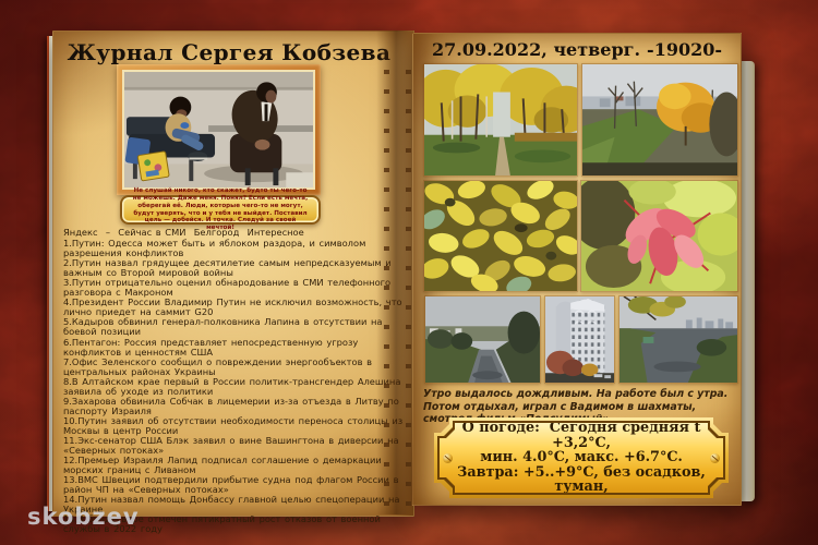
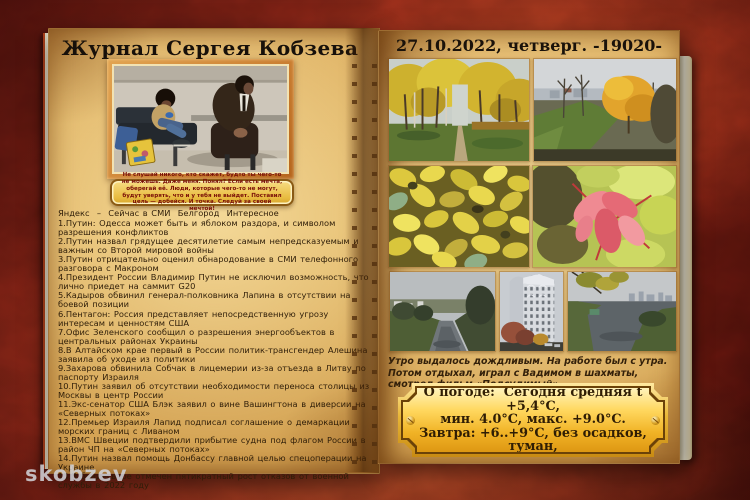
  Журнал Сергея Кобзев
  Яндекс – Сейчас в СМИ Белгород Интересное
  1.Путин: Одесса может быть и яблоком раздора, и символом разрешения конфликтов
  2.Путин назвал грядущее десятилетие самым непредсказуемы важным со Второй мировой войны
  3.Путин отрицательно оценил обнародование в СМИ телефонн разговора с Макроном
  4.Президент России Владимир Путин не исключил возможност лично приедет на саммит G20
  5.Кадыров обвинил генерал-полковника Лапина в отсутствии н боевой позиции
- 6.Пентагон: Россия представляет непосредственную угрозу конфликтов и ценностям США
+ 6.Пентагон: Россия представляет непосредственную угрозу интересам и ценностям США
- 7.Офис Зеленского сообщил о повреждении энергообъектов в центральных районах Украины
+ 7.Офис Зеленского сообщил о разрешения энергообъектов в центральных районах Украины
  8.В Алтайском крае первый в России политик-трансгендер Але заявила об уходе из политики
  9.Захарова обвинила Собчак в лицемерии из-за отъезда в Лит паспорту Израиля
  10.Путин заявил об отсутствии необходимости переноса столи Москвы в центр России
  11.Экс-сенатор США Блэк заявил о вине Вашингтона в диверси «Северных потоках»
  12.Премьер Израиля Лапид подписал соглашение о демаркаци морских границ с Ливаном
  13.ВМС Швеции подтвердили прибытие судна под флагом Росс район ЧП на «Северных потоках»
  14.Путин назвал помощь Донбассу главной целью спецоперац Украине
  15.В бундесвере отмечен пятикратный рост отказов от военной службы в 2022 году
- 27.09.2022, четверг.
+ 27.10.2022, четверг.
  -19020-
  Утро выдалось дождливым. На работе был с утра. Потом отдыхал, играл с Вадимом в шахматы, смот
- О погоде: Сегодня средняя t +3,2°C,
+ О погоде: Сегодня средняя t +5,4°C,
- мин. 4.0°C, макс. +6.7°C.
+ мин. 4.0°C, макс. +9.0°C.
- Завтра: +5..+9°C, без осадков, туман,
+ Завтра: +6..+9°C, без осадков, туман,
  skobzev
